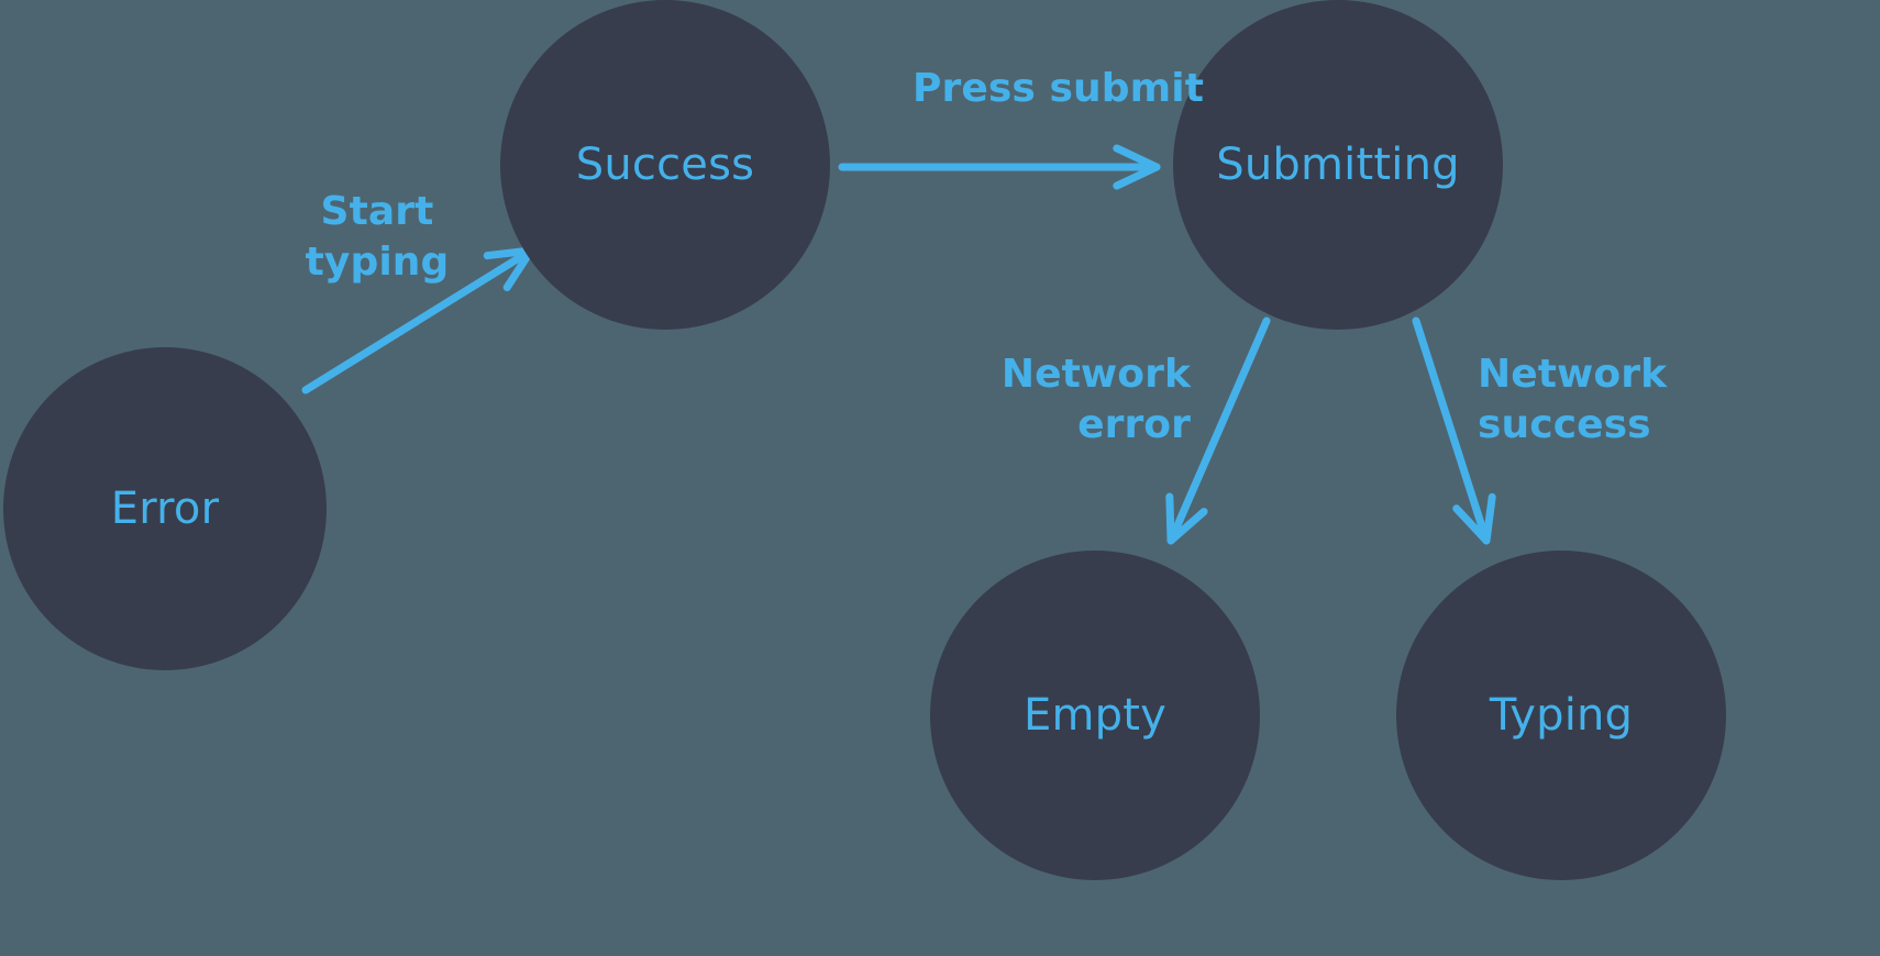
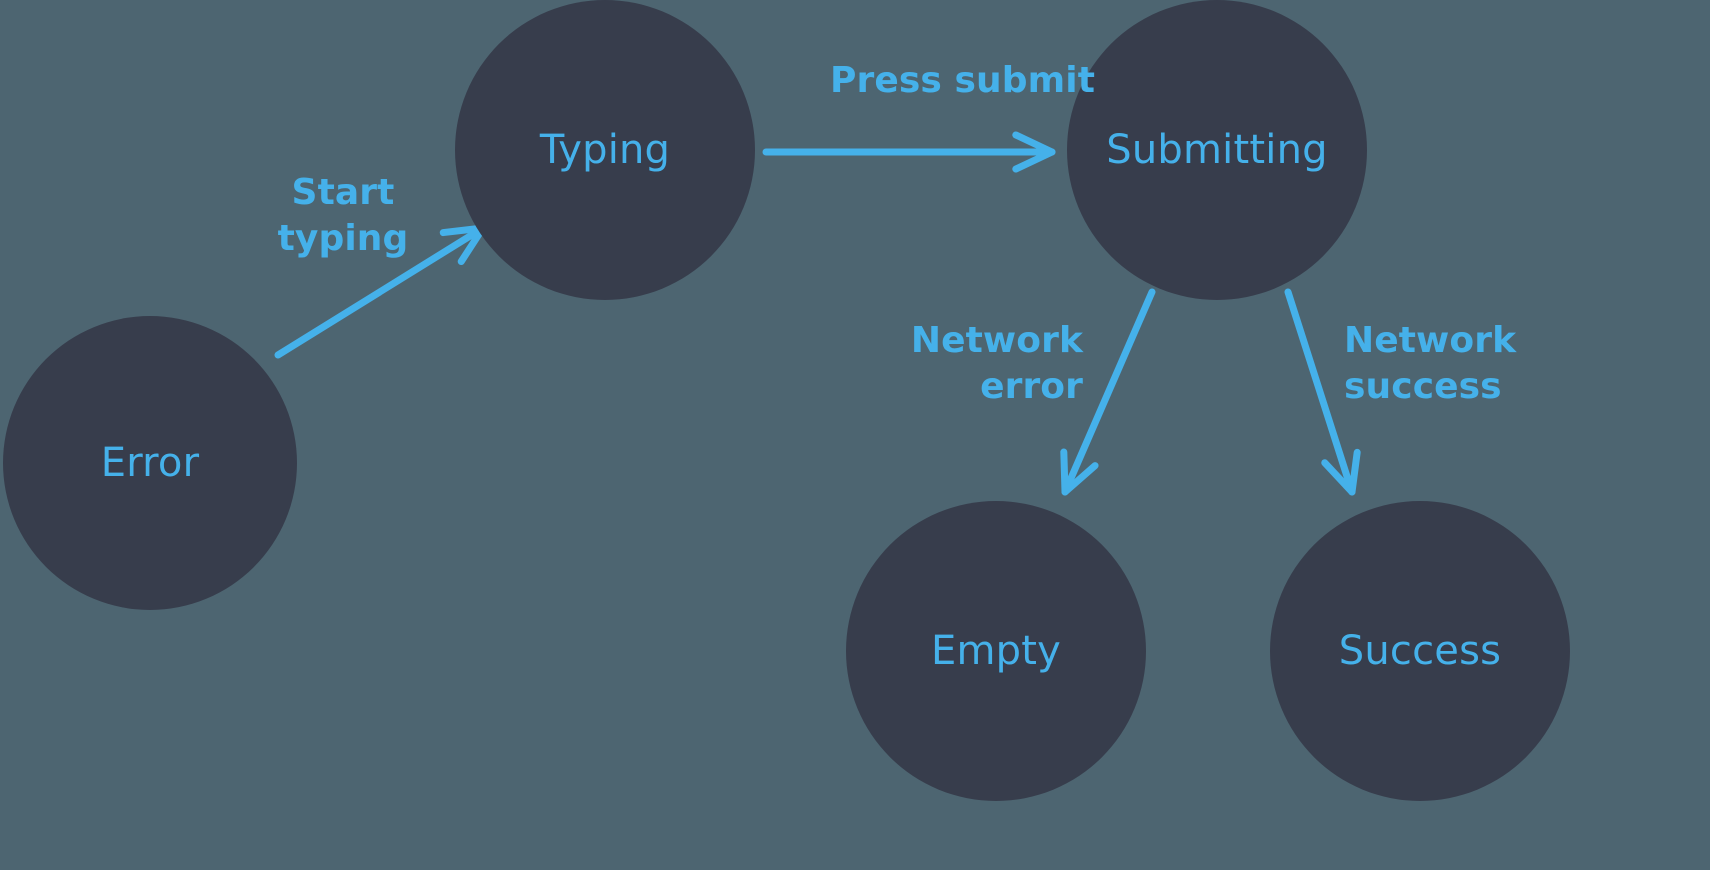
  Error
- Success
+ Typing
  Submitting
  Empty
- Typing
+ Success
  Start
  typing
  Press submit
  Network
  error
  Network
  success
